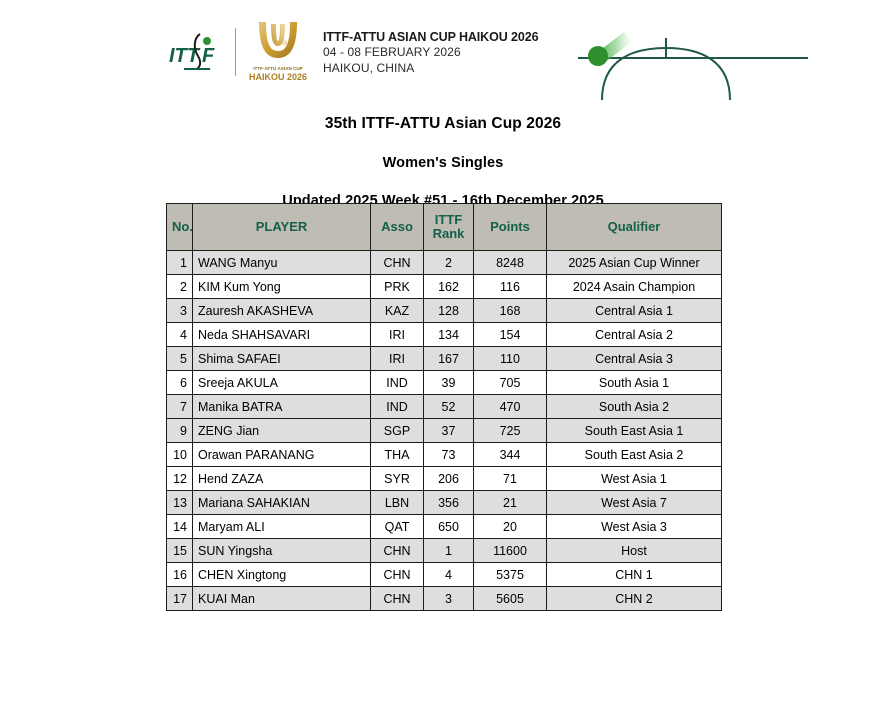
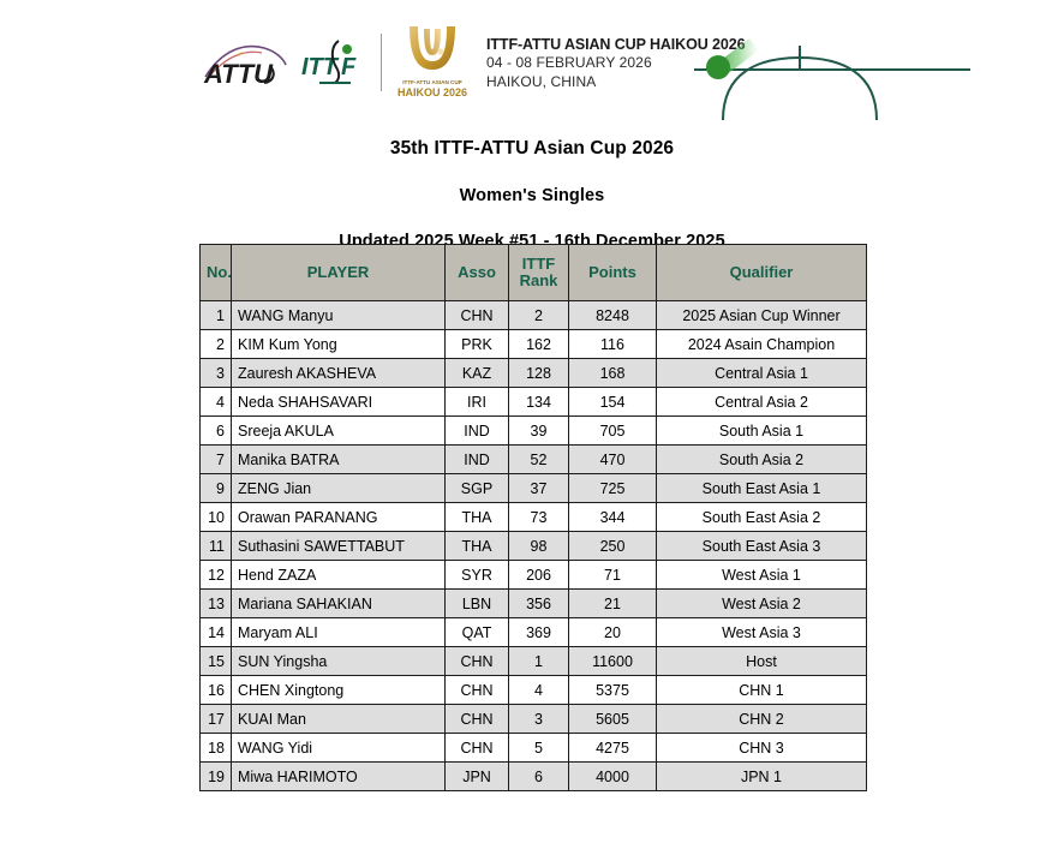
+ ATTU
  ITT
  F
  HAIKOU 2026
  ITTF-ATTU ASIAN CUP HAIKOU 2026
  04 - 08 FEBRUARY 2026
  HAIKOU, CHINA
  35th ITTF-ATTU Asian Cup 2026
  Women's Singles
  Updated 2025 Week #51 - 16th December 2025
  No.	PLAYER	Asso	ITTF Rank	Points	Qualifier
  1	WANG Manyu	CHN	2	8248	2025 Asian Cup Winner
  2	KIM Kum Yong	PRK	162	116	2024 Asain Champion
  3	Zauresh AKASHEVA	KAZ	128	168	Central Asia 1
  4	Neda SHAHSAVARI	IRI	134	154	Central Asia 2
- 5	Shima SAFAEI	IRI	167	110	Central Asia 3
  6	Sreeja AKULA	IND	39	705	South Asia 1
  7	Manika BATRA	IND	52	470	South Asia 2
  9	ZENG Jian	SGP	37	725	South East Asia 1
  10	Orawan PARANANG	THA	73	344	South East Asia 2
+ 11	Suthasini SAWETTABUT	THA	98	250	South East Asia 3
  12	Hend ZAZA	SYR	206	71	West Asia 1
- 13	Mariana SAHAKIAN	LBN	356	21	West Asia 7
+ 13	Mariana SAHAKIAN	LBN	356	21	West Asia 2
- 14	Maryam ALI	QAT	650	20	West Asia 3
+ 14	Maryam ALI	QAT	369	20	West Asia 3
  15	SUN Yingsha	CHN	1	11600	Host
  16	CHEN Xingtong	CHN	4	5375	CHN 1
  17	KUAI Man	CHN	3	5605	CHN 2
+ 18	WANG Yidi	CHN	5	4275	CHN 3
+ 19	Miwa HARIMOTO	JPN	6	4000	JPN 1
